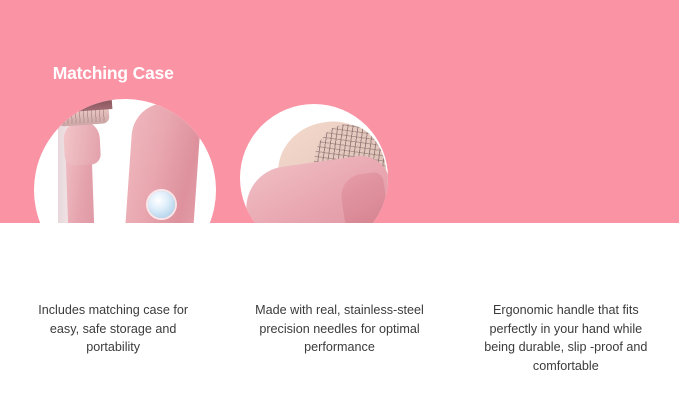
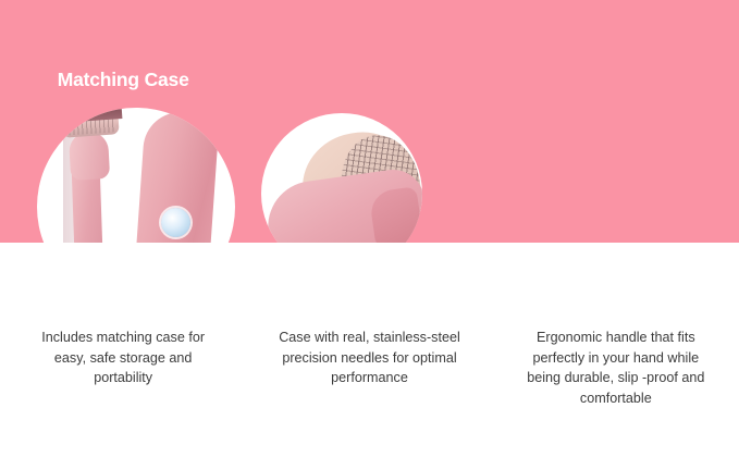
  Matching Case
  Includes matching case for easy, safe storage and portability
- Made with real, stainless-steel precision needles for optimal performance
+ Case with real, stainless-steel precision needles for optimal performance
  Ergonomic handle that fits perfectly in your hand while being durable, slip -proof and comfortable
